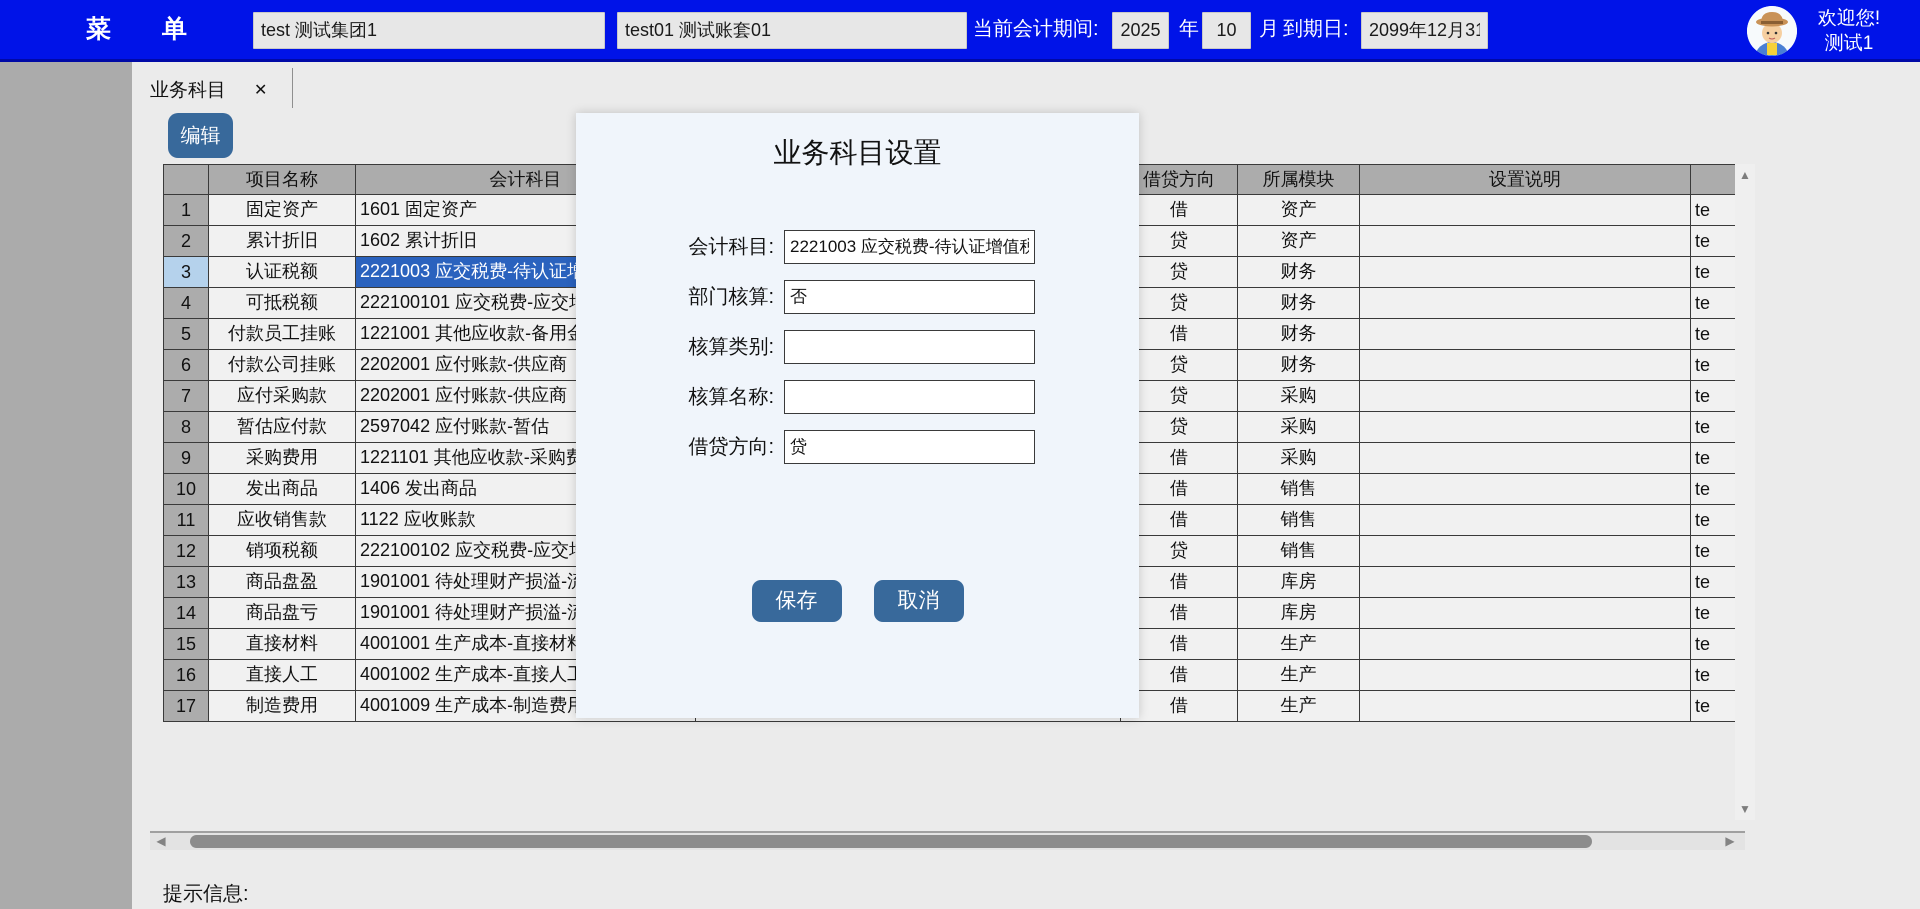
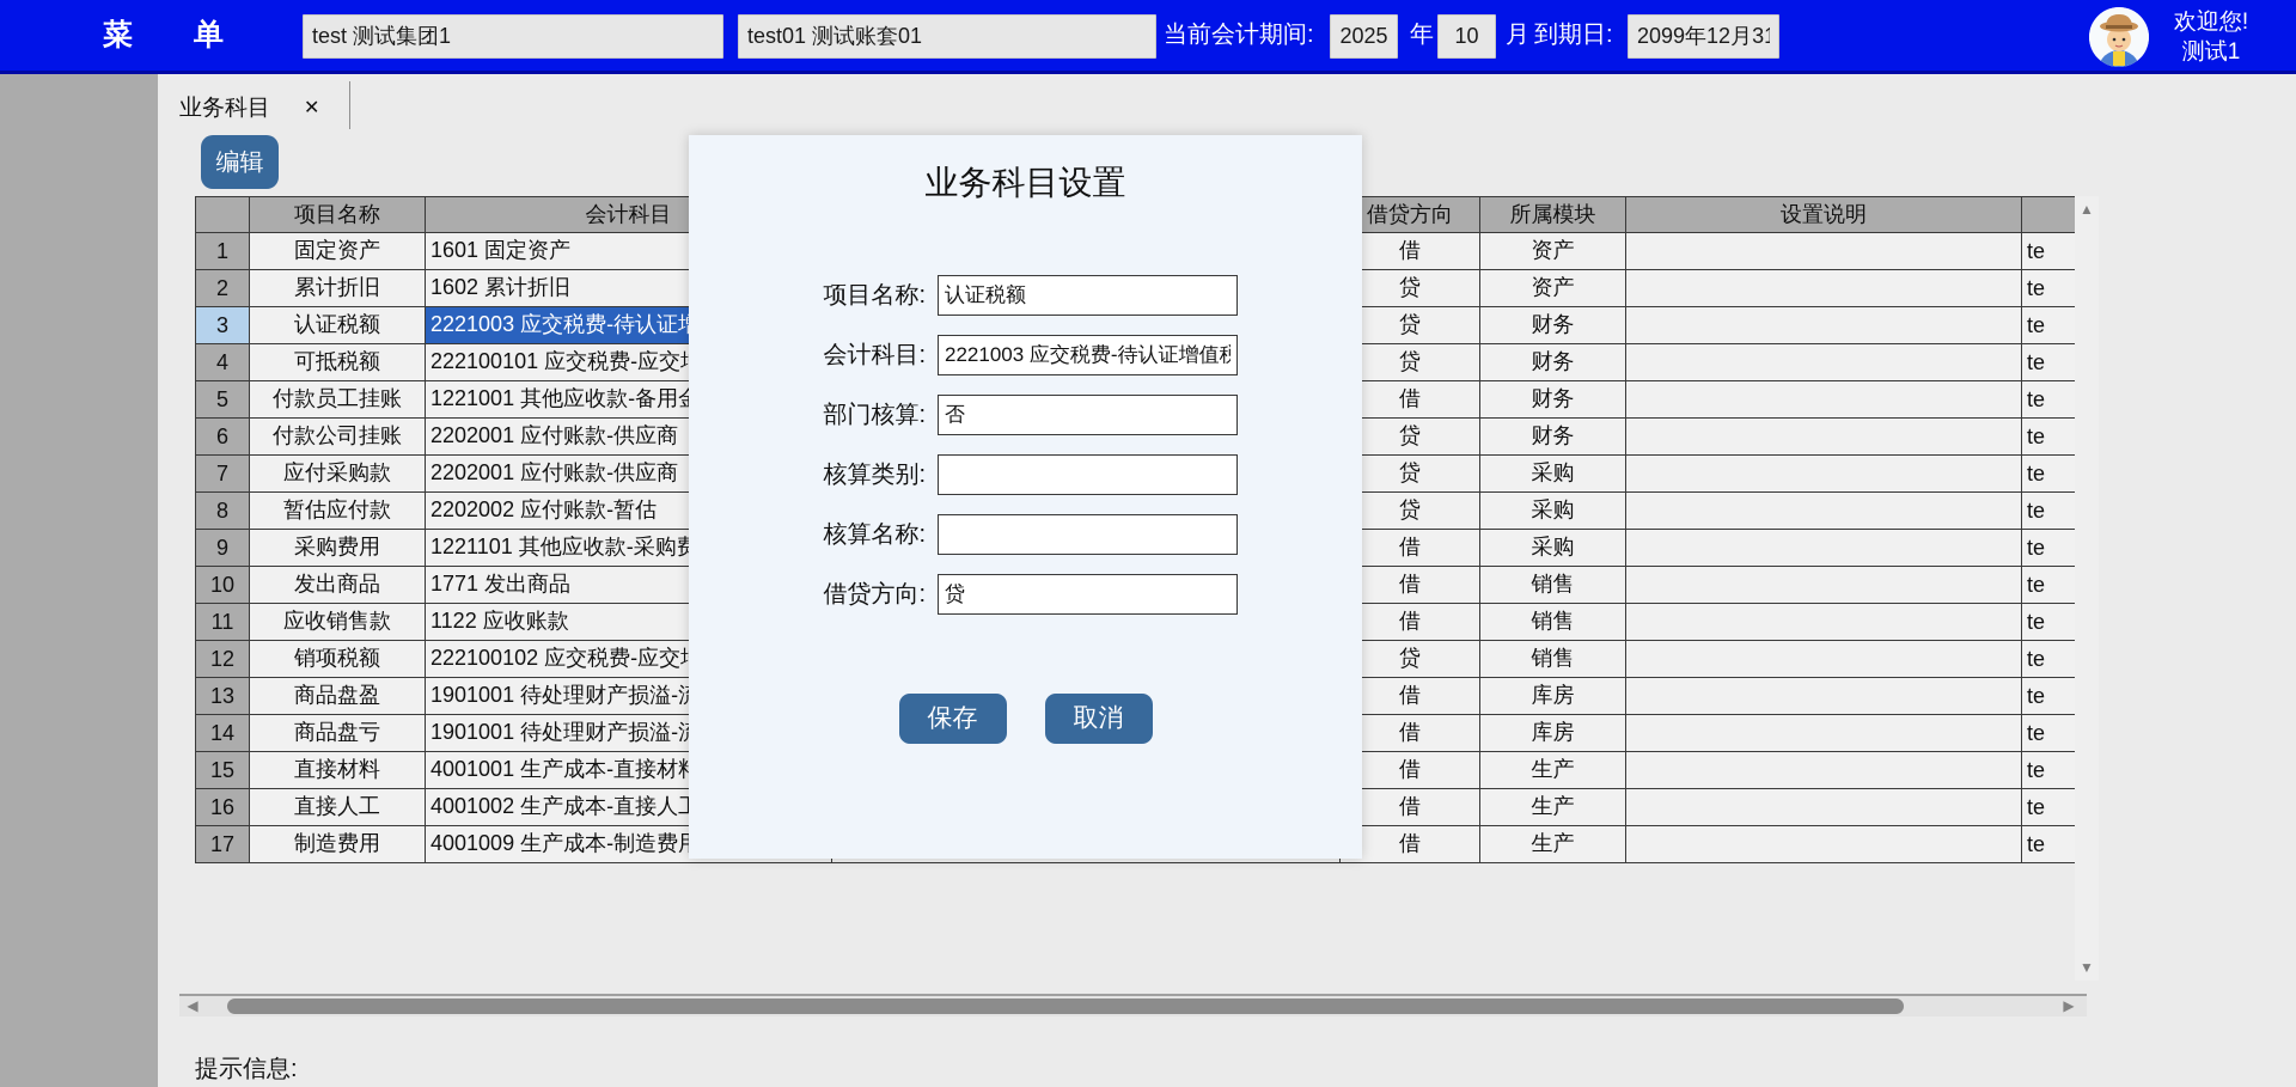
  菜 单
  test 测试集团1
  test01 测试账套01
  当前会计期间:
  2025
  年
  10
  月
  到期日:
  2099年12月3
  欢迎您!
  测试1
  业务科目
  ✕
  编辑
  	项目名称	会计科目		借贷方向	所属模块	设置说明
  1	固定资产	1601 固定资产		借	资产		te
  2	累计折旧	1602 累计折旧		贷	资产		te
  3	认证税额	2221003 应交税费-待认证		贷	财务		te
  4	可抵税额	222100101 应交税费-应交		贷	财务		te
  5	付款员工挂账	1221001 其他应收款-备用		借	财务		te
  6	付款公司挂账	2202001 应付账款-供应商		贷	财务		te
  7	应付采购款	2202001 应付账款-供应商		贷	采购		te
- 8	暂估应付款	2597042 应付账款-暂估		贷	采购		te
+ 8	暂估应付款	2202002 应付账款-暂估		贷	采购		te
  9	采购费用	1221101 其他应收款-采购费		借	采购		te
- 10	发出商品	1406 发出商品		借	销售		te
+ 10	发出商品	1771 发出商品		借	销售		te
  11	应收销售款	1122 应收账款		借	销售		te
  12	销项税额	222100102 应交税费-应交		贷	销售		te
  13	商品盘盈	1901001 待处理财产损溢-		借	库房		te
  14	商品盘亏	1901001 待处理财产损溢-		借	库房		te
  15	直接材料	4001001 生产成本-直接材		借	生产		te
  16	直接人工	4001002 生产成本-直接人		借	生产		te
  17	制造费用	4001009 生产成本-制造费		借	生产		te
  ▲
  ▼
  ◀
  ▶
  提示信息:
  业务科目设置
+ 项目名称:
+ 认证税额
  会计科目:
  2221003 应交税费-待认证增值税
  部门核算:
  否
  核算类别:
  核算名称:
  借贷方向:
  贷
  保存
  取消
